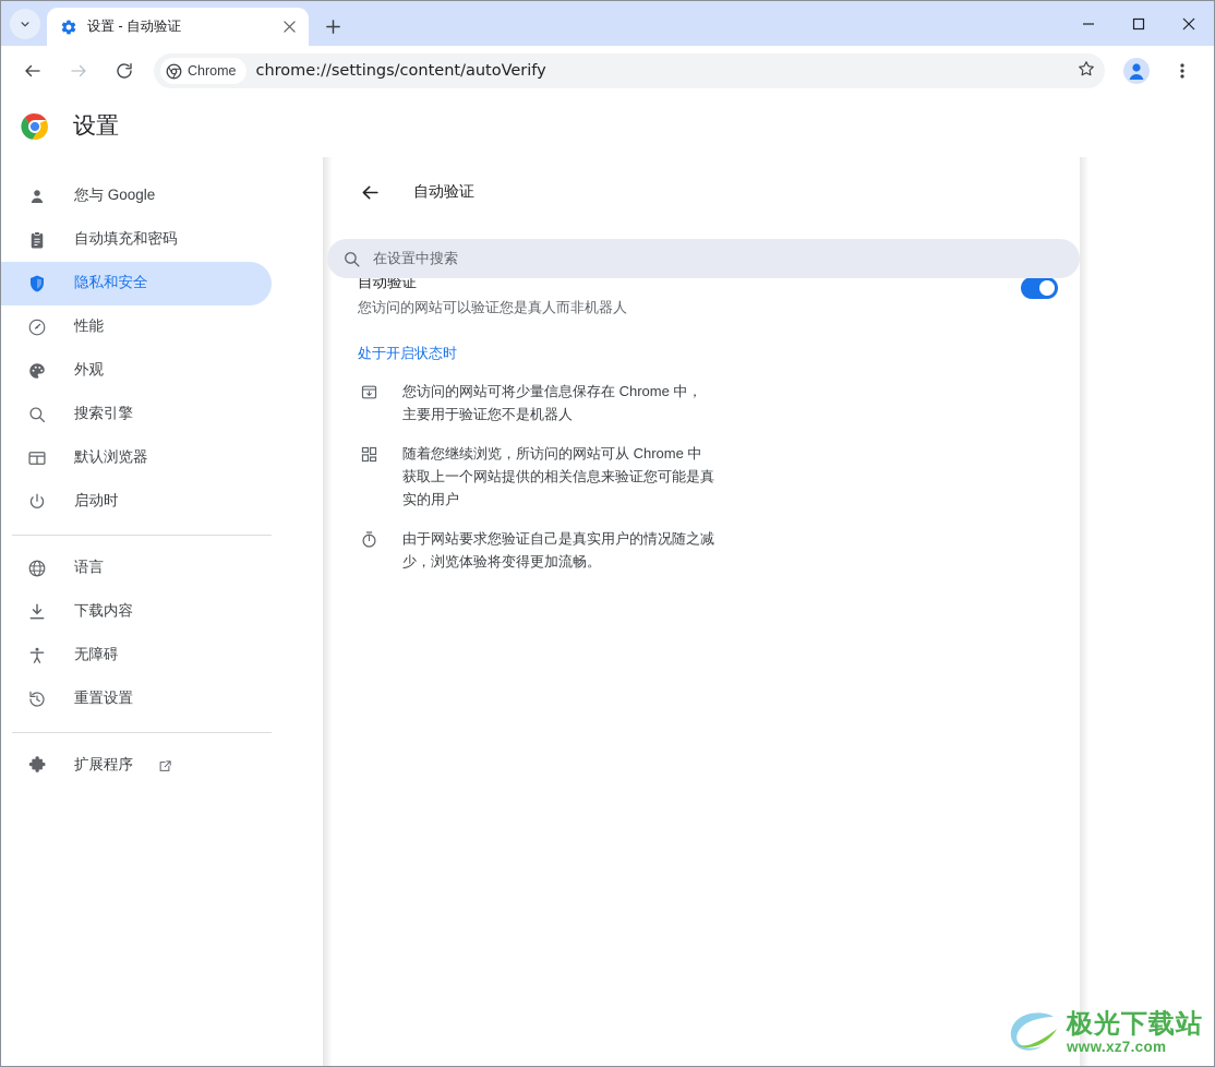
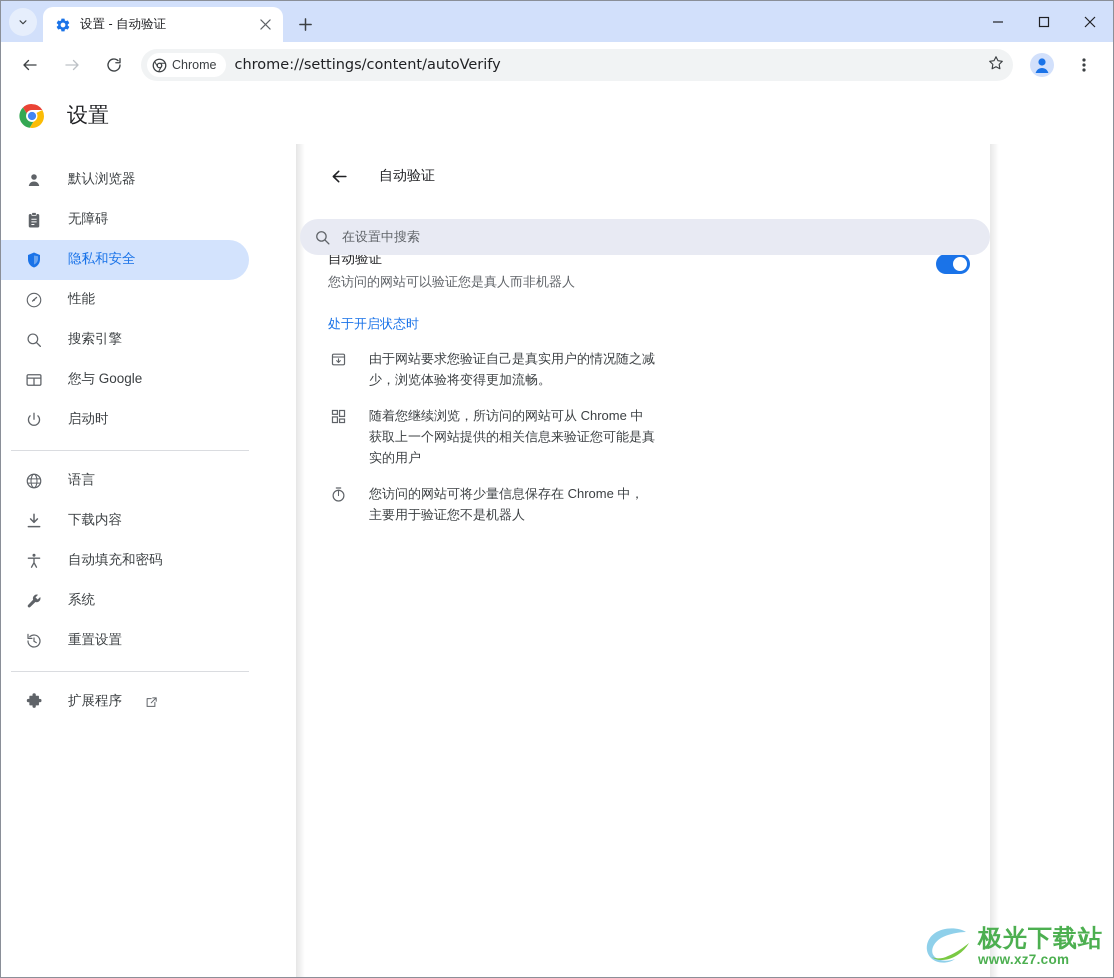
  设置 - 自动验证
  Chrome
  chrome://settings/content/autoVerify
  设置
  在设置中搜索
- 您与 Google
+ 默认浏览器
- 自动填充和密码
+ 无障碍
  隐私和安全
  性能
- 外观
  搜索引擎
- 默认浏览器
+ 您与 Google
  启动时
  语言
  下载内容
- 无障碍
+ 自动填充和密码
+ 系统
  重置设置
  扩展程序
  自动验证
  自动验证
  您访问的网站可以验证您是真人而非机器人
  处于开启状态时
- 您访问的网站可将少量信息保存在 Chrome 中，主要用于验证您不是机器人
+ 由于网站要求您验证自己是真实用户的情况随之减少，浏览体验将变得更加流畅。
  随着您继续浏览，所访问的网站可从 Chrome 中获取上一个网站提供的相关信息来验证您可能是真实的用户
- 由于网站要求您验证自己是真实用户的情况随之减少，浏览体验将变得更加流畅。
+ 您访问的网站可将少量信息保存在 Chrome 中，主要用于验证您不是机器人
  极光下载站
  www.xz7.com
